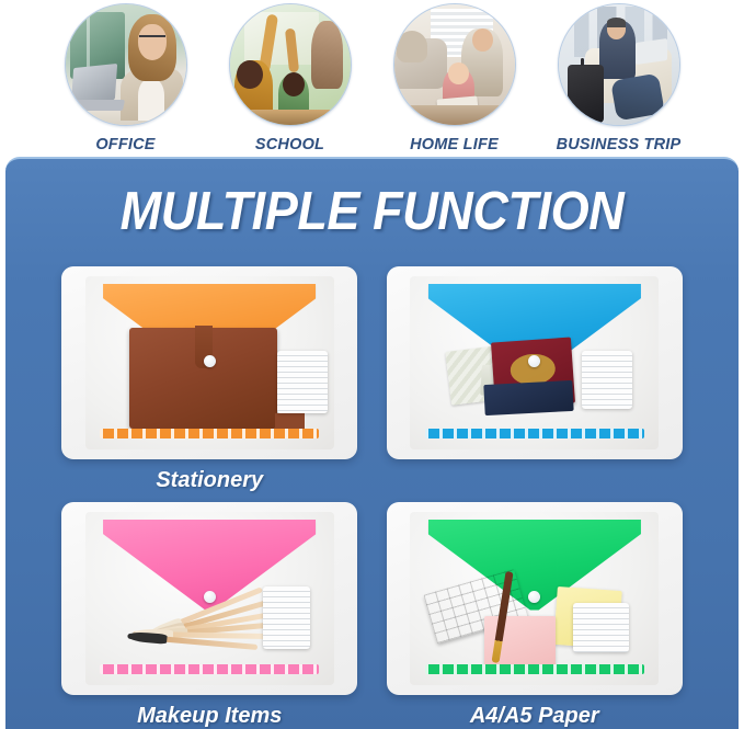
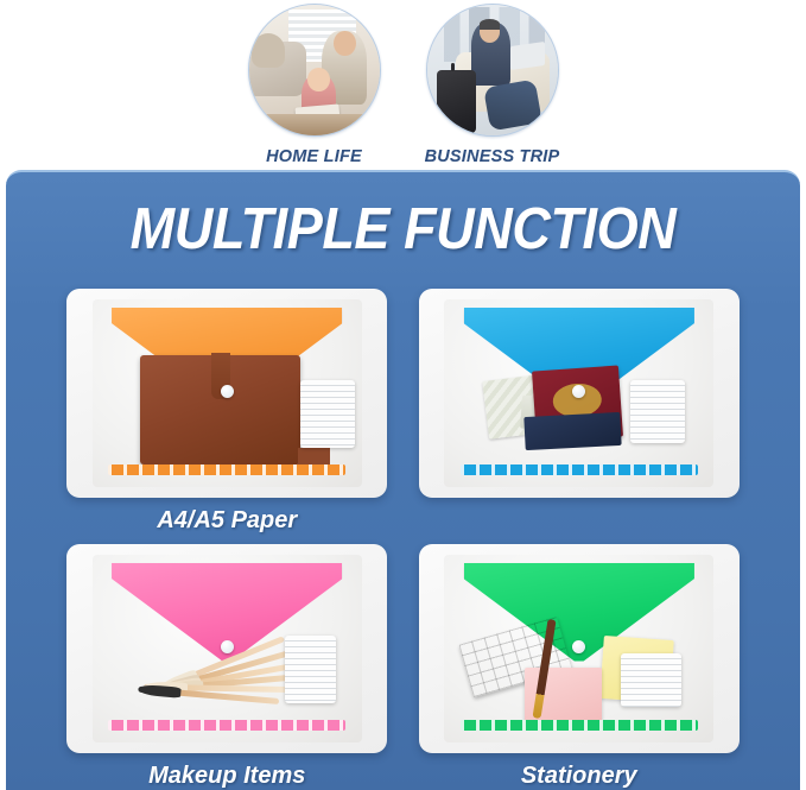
- OFFICE
- SCHOOL
  HOME LIFE
  BUSINESS TRIP
  MULTIPLE FUNCTION
- Stationery
+ A4/A5 Paper
  Makeup Items
- A4/A5 Paper
+ Stationery
